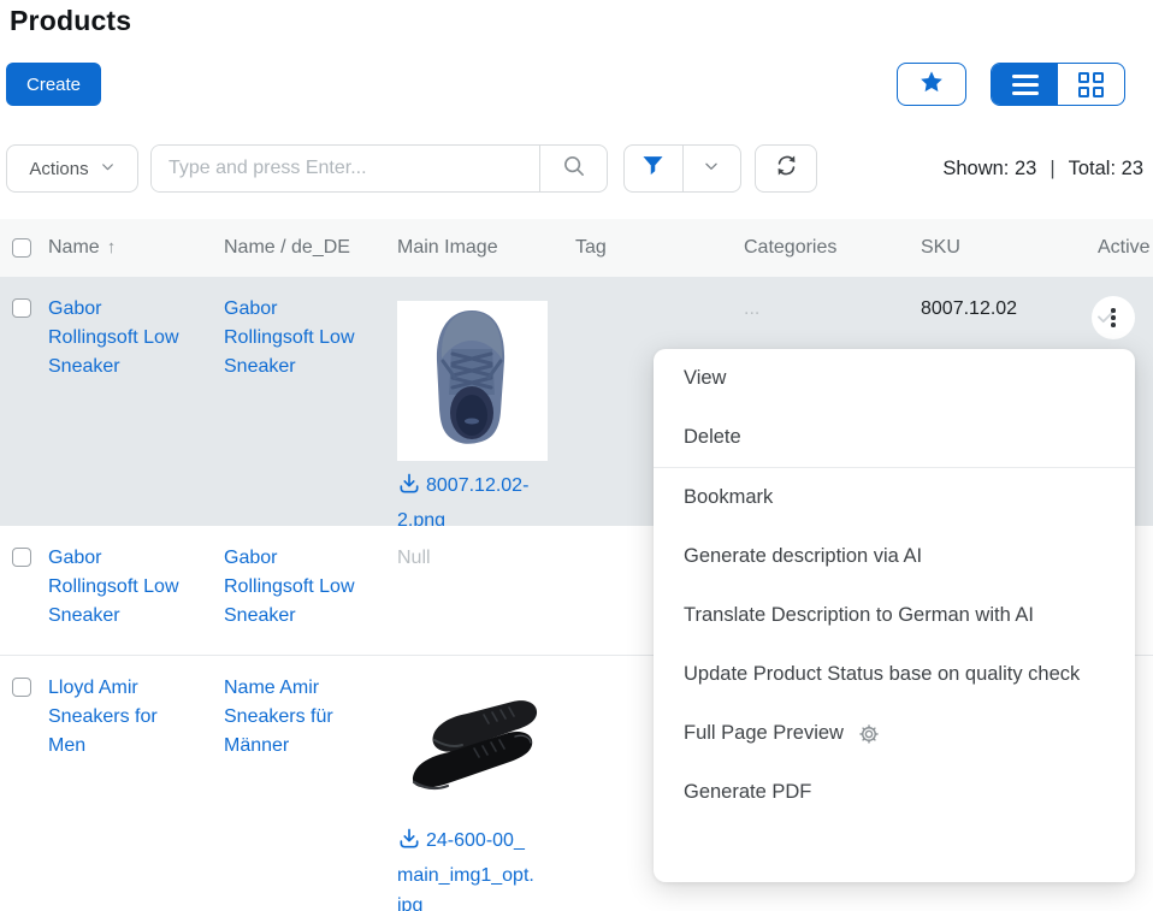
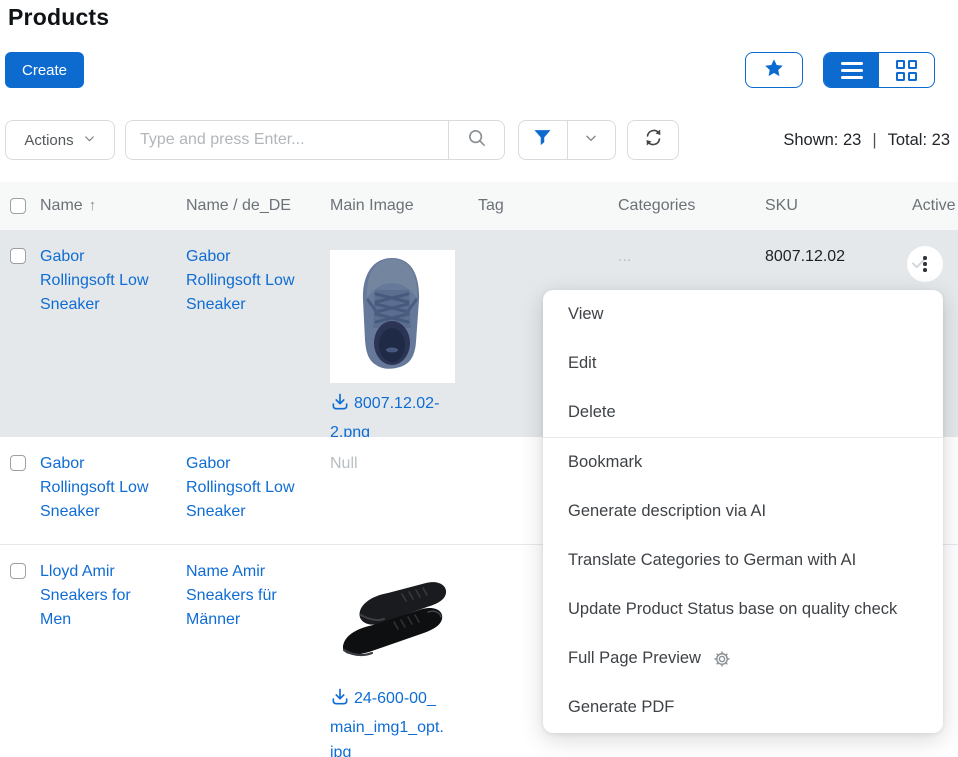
  Products
  Create
  Actions
  Type and press Enter...
  Shown: 23
  |
  Total: 23
  Name ↑
  Name / de_DE
  Main Image
  Tag
  Categories
  SKU
  Active
  Gabor Rollingsoft Low Sneaker
  Gabor Rollingsoft Low Sneaker
  8007.12.02-2.png
  ...
  8007.12.02
  Gabor Rollingsoft Low Sneaker
  Gabor Rollingsoft Low Sneaker
  Null
  Lloyd Amir Sneakers for Men
  Name Amir Sneakers für Männer
  24-600-00_main_img1_opt.jpg
  View
+ Edit
  Delete
  Bookmark
  Generate description via AI
- Translate Description to German with AI
+ Translate Categories to German with AI
  Update Product Status base on quality check
  Full Page Preview
  Generate PDF
